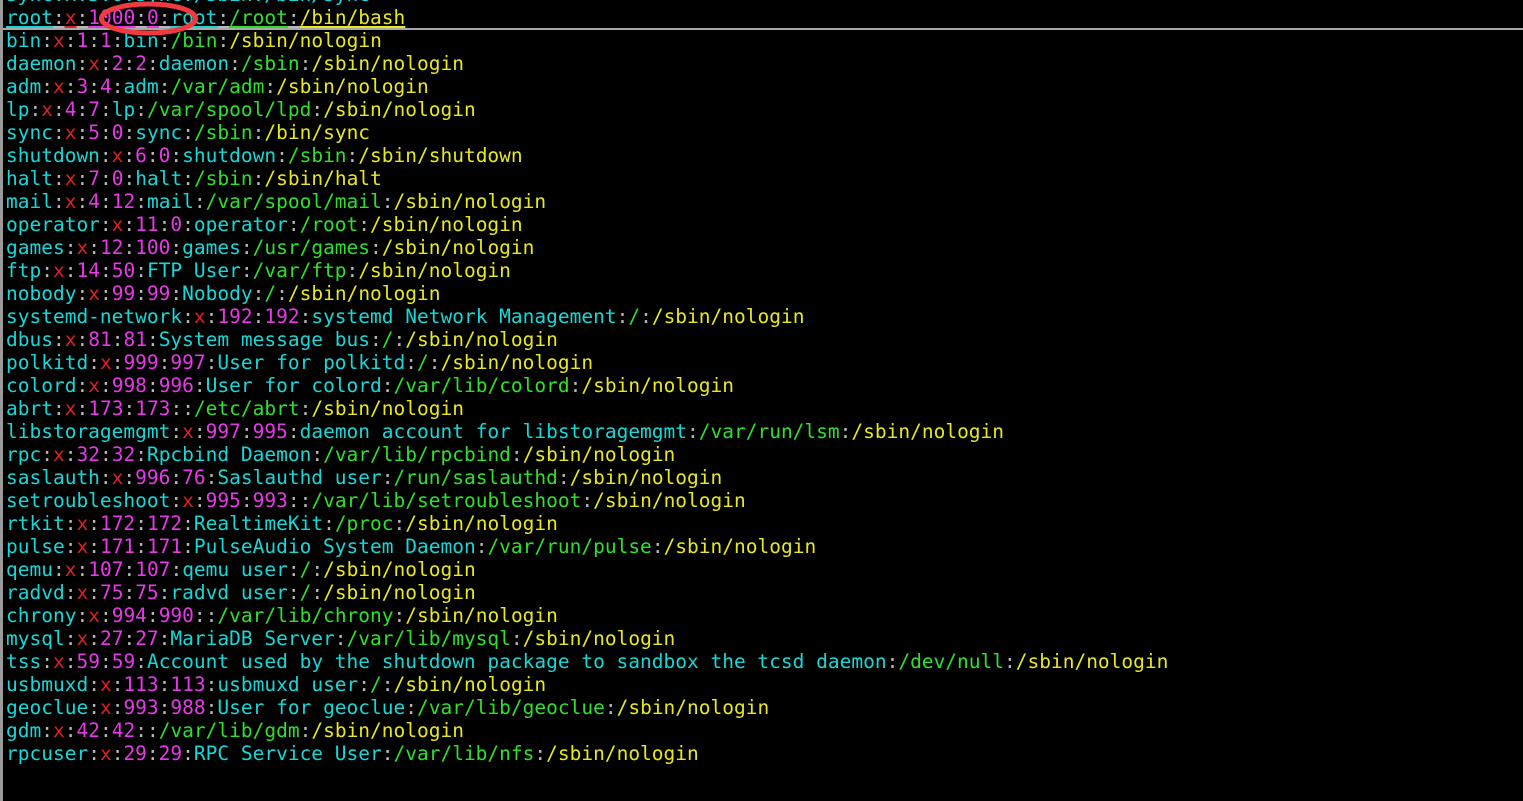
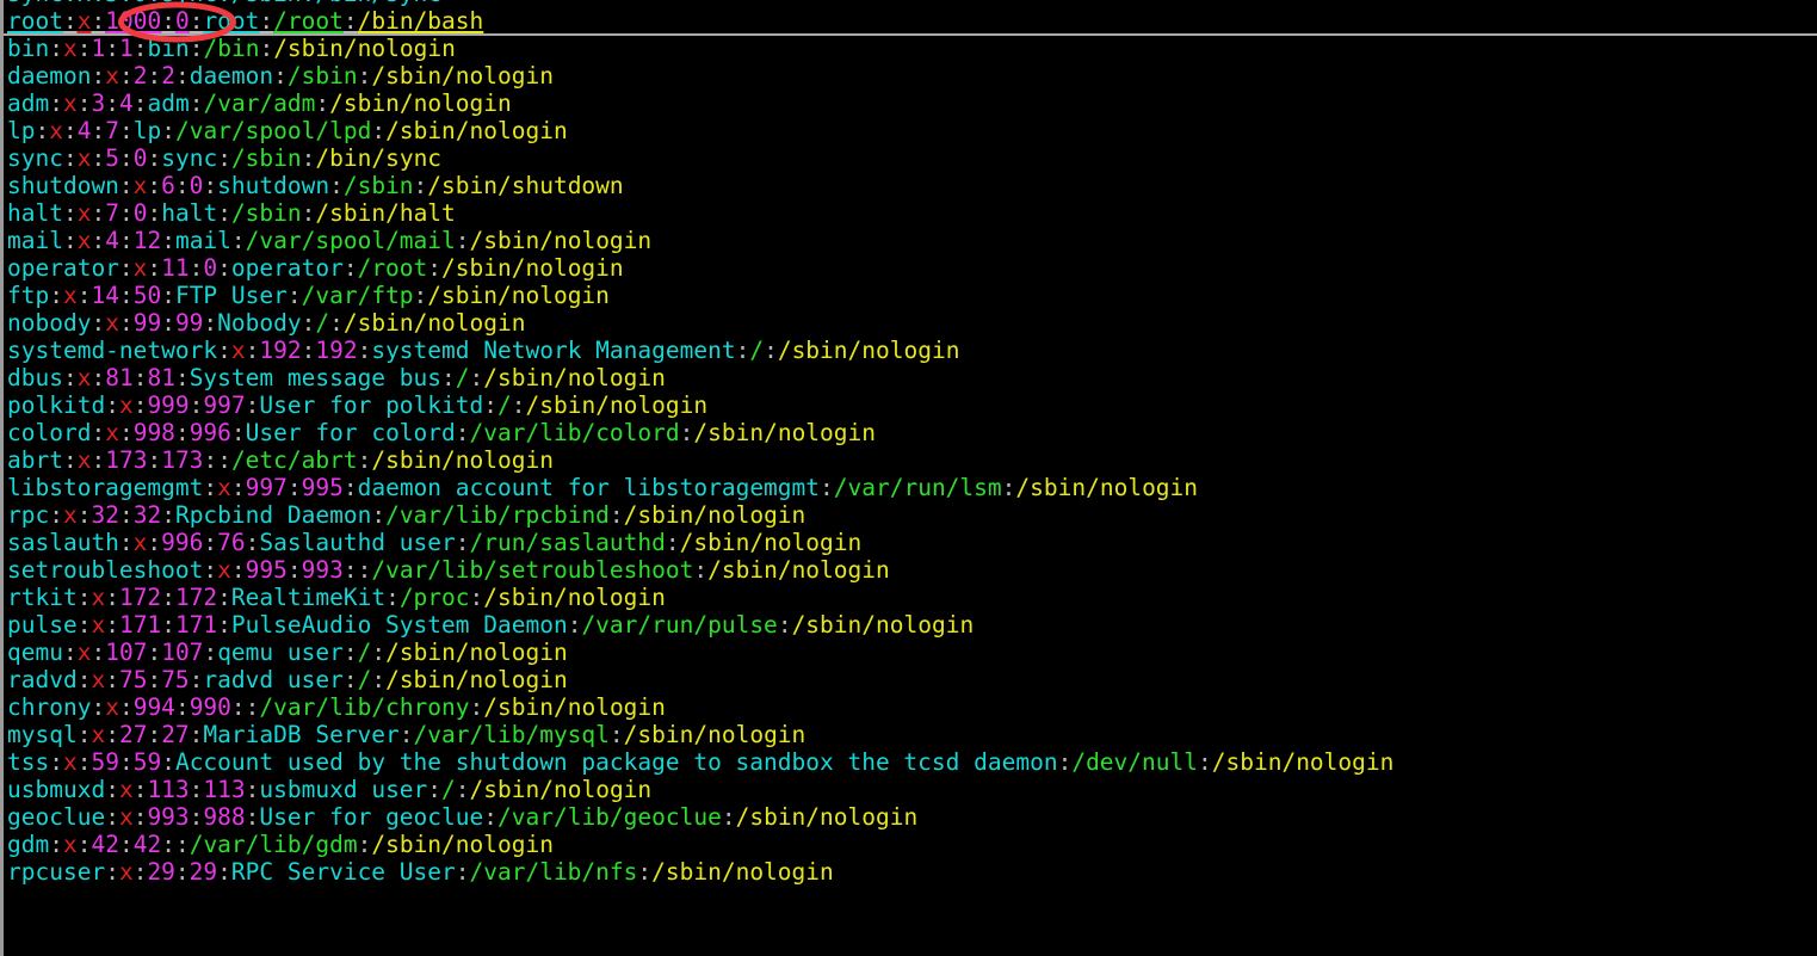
  root:x:1000:0:root:/root:/bin/bash
  bin:x:1:1:bin:/bin:/sbin/nologin
  daemon:x:2:2:daemon:/sbin:/sbin/nologin
  adm:x:3:4:adm:/var/adm:/sbin/nologin
  lp:x:4:7:lp:/var/spool/lpd:/sbin/nologin
  sync:x:5:0:sync:/sbin:/bin/sync
  shutdown:x:6:0:shutdown:/sbin:/sbin/shutdown
  halt:x:7:0:halt:/sbin:/sbin/halt
  mail:x:4:12:mail:/var/spool/mail:/sbin/nologin
  operator:x:11:0:operator:/root:/sbin/nologin
- games:x:12:100:games:/usr/games:/sbin/nologin
  ftp:x:14:50:FTP User:/var/ftp:/sbin/nologin
  nobody:x:99:99:Nobody:/:/sbin/nologin
  systemd-network:x:192:192:systemd Network Management:/:/sbin/nologin
  dbus:x:81:81:System message bus:/:/sbin/nologin
  polkitd:x:999:997:User for polkitd:/:/sbin/nologin
  colord:x:998:996:User for colord:/var/lib/colord:/sbin/nologin
  abrt:x:173:173::/etc/abrt:/sbin/nologin
  libstoragemgmt:x:997:995:daemon account for libstoragemgmt:/var/run/lsm:/sbin/nologin
  rpc:x:32:32:Rpcbind Daemon:/var/lib/rpcbind:/sbin/nologin
  saslauth:x:996:76:Saslauthd user:/run/saslauthd:/sbin/nologin
  setroubleshoot:x:995:993::/var/lib/setroubleshoot:/sbin/nologin
  rtkit:x:172:172:RealtimeKit:/proc:/sbin/nologin
  pulse:x:171:171:PulseAudio System Daemon:/var/run/pulse:/sbin/nologin
  qemu:x:107:107:qemu user:/:/sbin/nologin
  radvd:x:75:75:radvd user:/:/sbin/nologin
  chrony:x:994:990::/var/lib/chrony:/sbin/nologin
  mysql:x:27:27:MariaDB Server:/var/lib/mysql:/sbin/nologin
  tss:x:59:59:Account used by the shutdown package to sandbox the tcsd daemon:/dev/null:/sbin/nologin
  usbmuxd:x:113:113:usbmuxd user:/:/sbin/nologin
  geoclue:x:993:988:User for geoclue:/var/lib/geoclue:/sbin/nologin
  gdm:x:42:42::/var/lib/gdm:/sbin/nologin
  rpcuser:x:29:29:RPC Service User:/var/lib/nfs:/sbin/nologin
